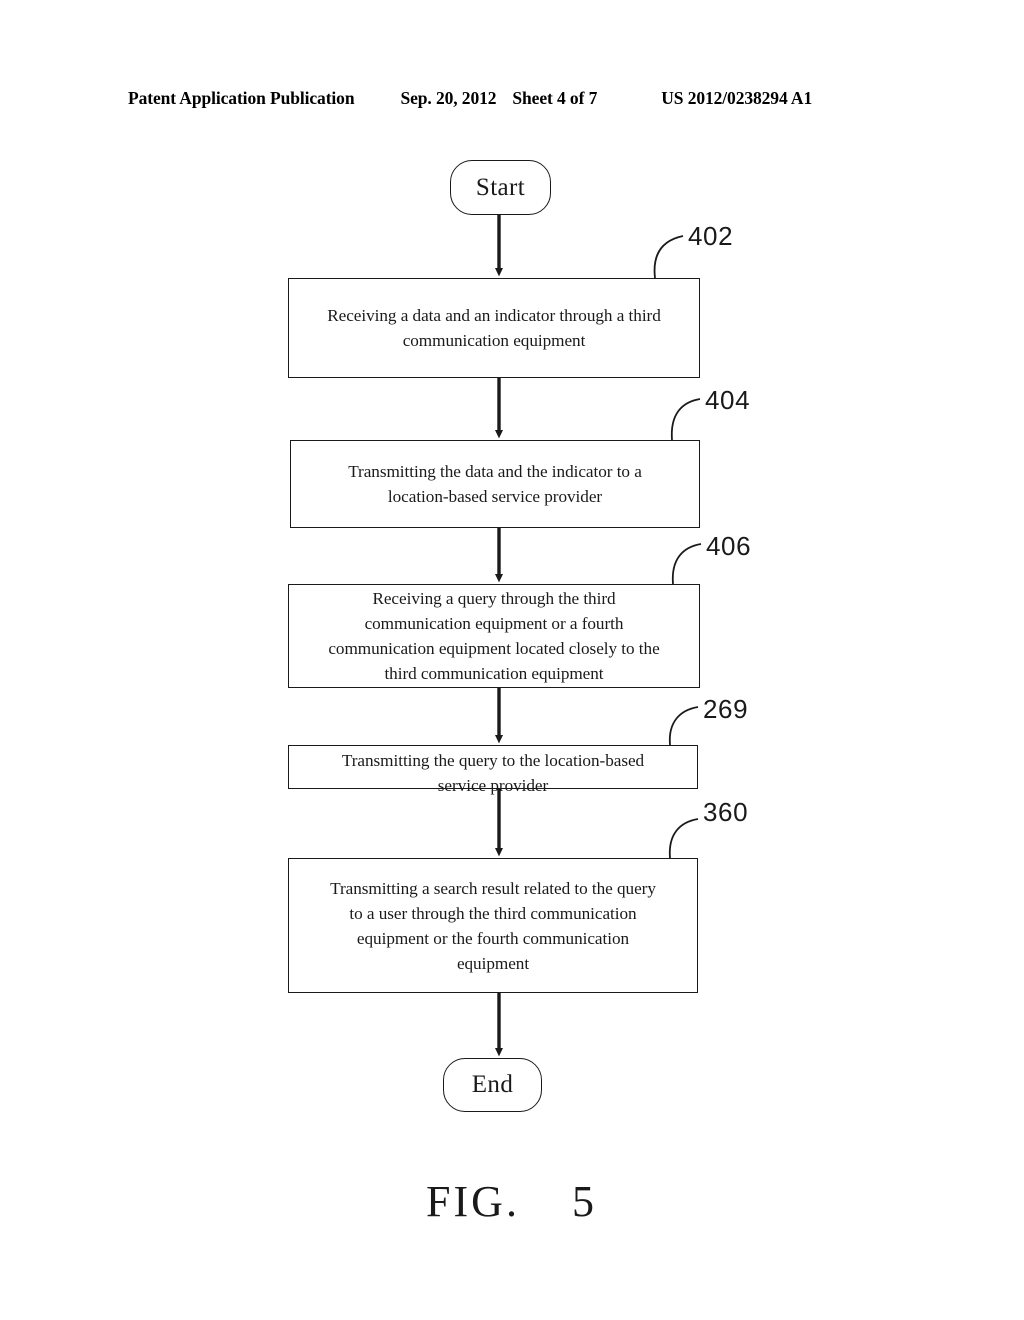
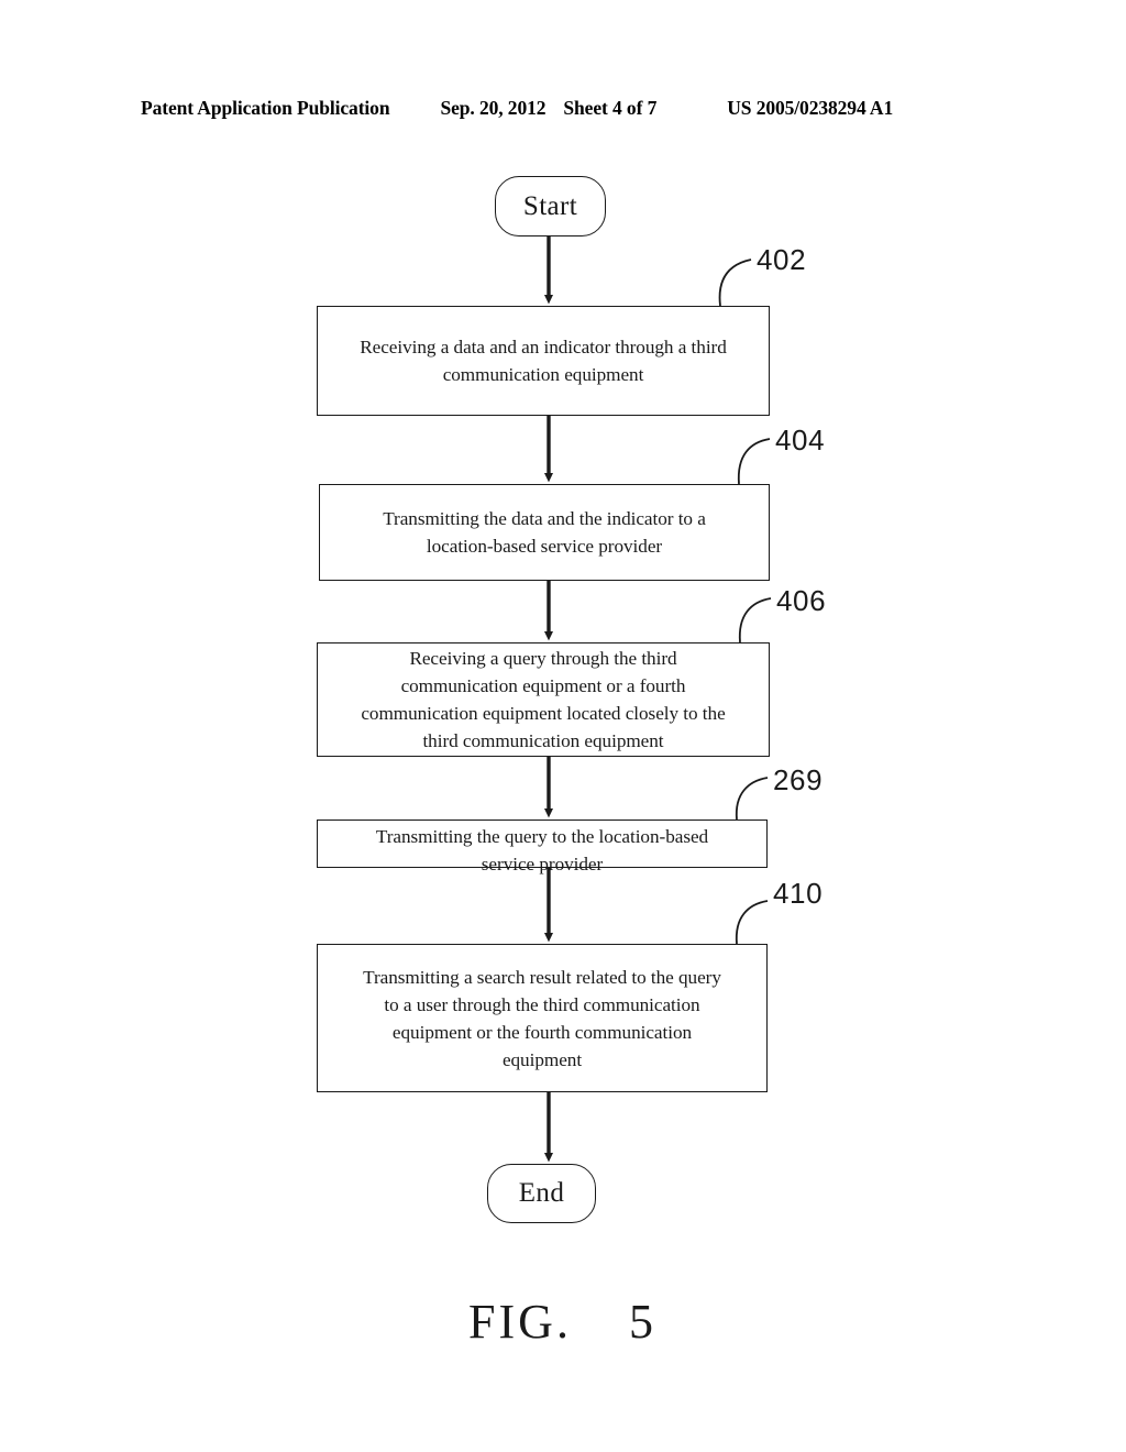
  Patent Application Publication
  Sep. 20, 2012
  Sheet 4 of 7
- US 2012/0238294 A1
+ US 2005/0238294 A1
  Start
  Receiving a data and an indicator through a third
  communication equipment
  402
  Transmitting the data and the indicator to a
  location-based service provider
  404
  Receiving a query through the third
  communication equipment or a fourth
  communication equipment located closely to the
  third communication equipment
  406
  Transmitting the query to the location-based
  service provider
  269
  Transmitting a search result related to the query
  to a user through the third communication
  equipment or the fourth communication
  equipment
- 360
+ 410
  End
  FIG. 5
